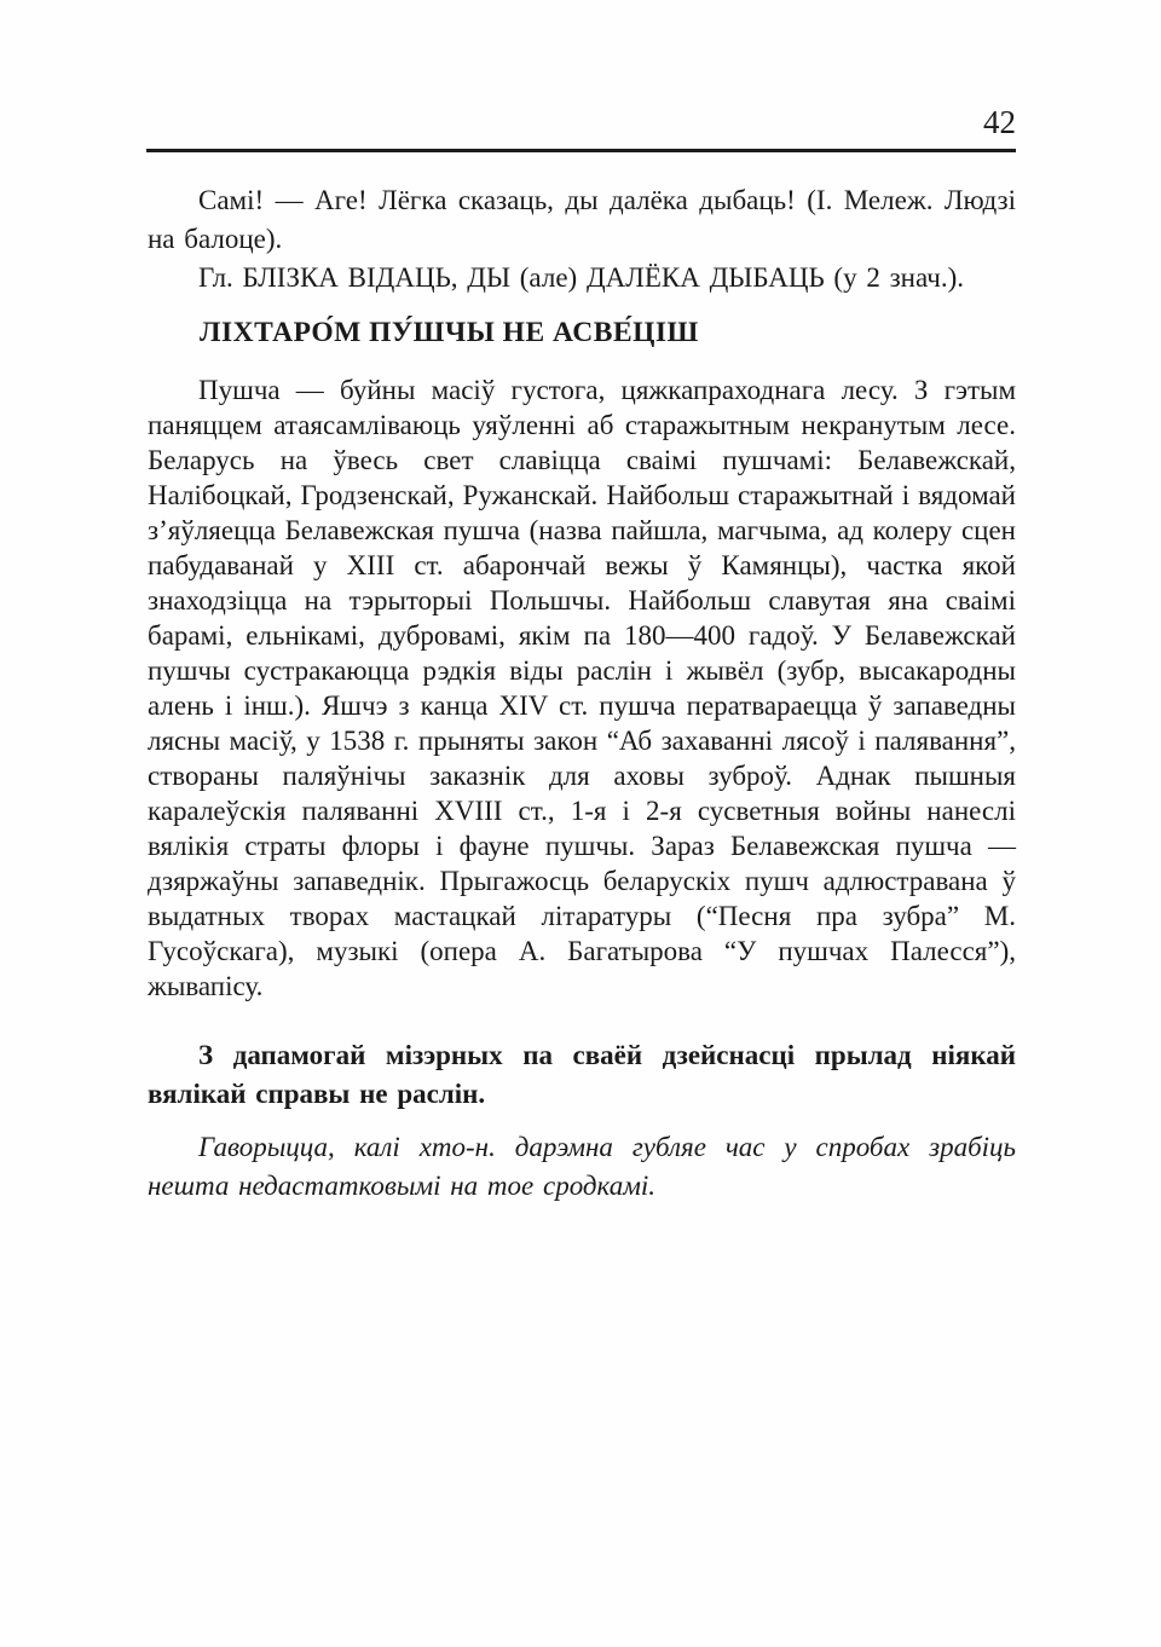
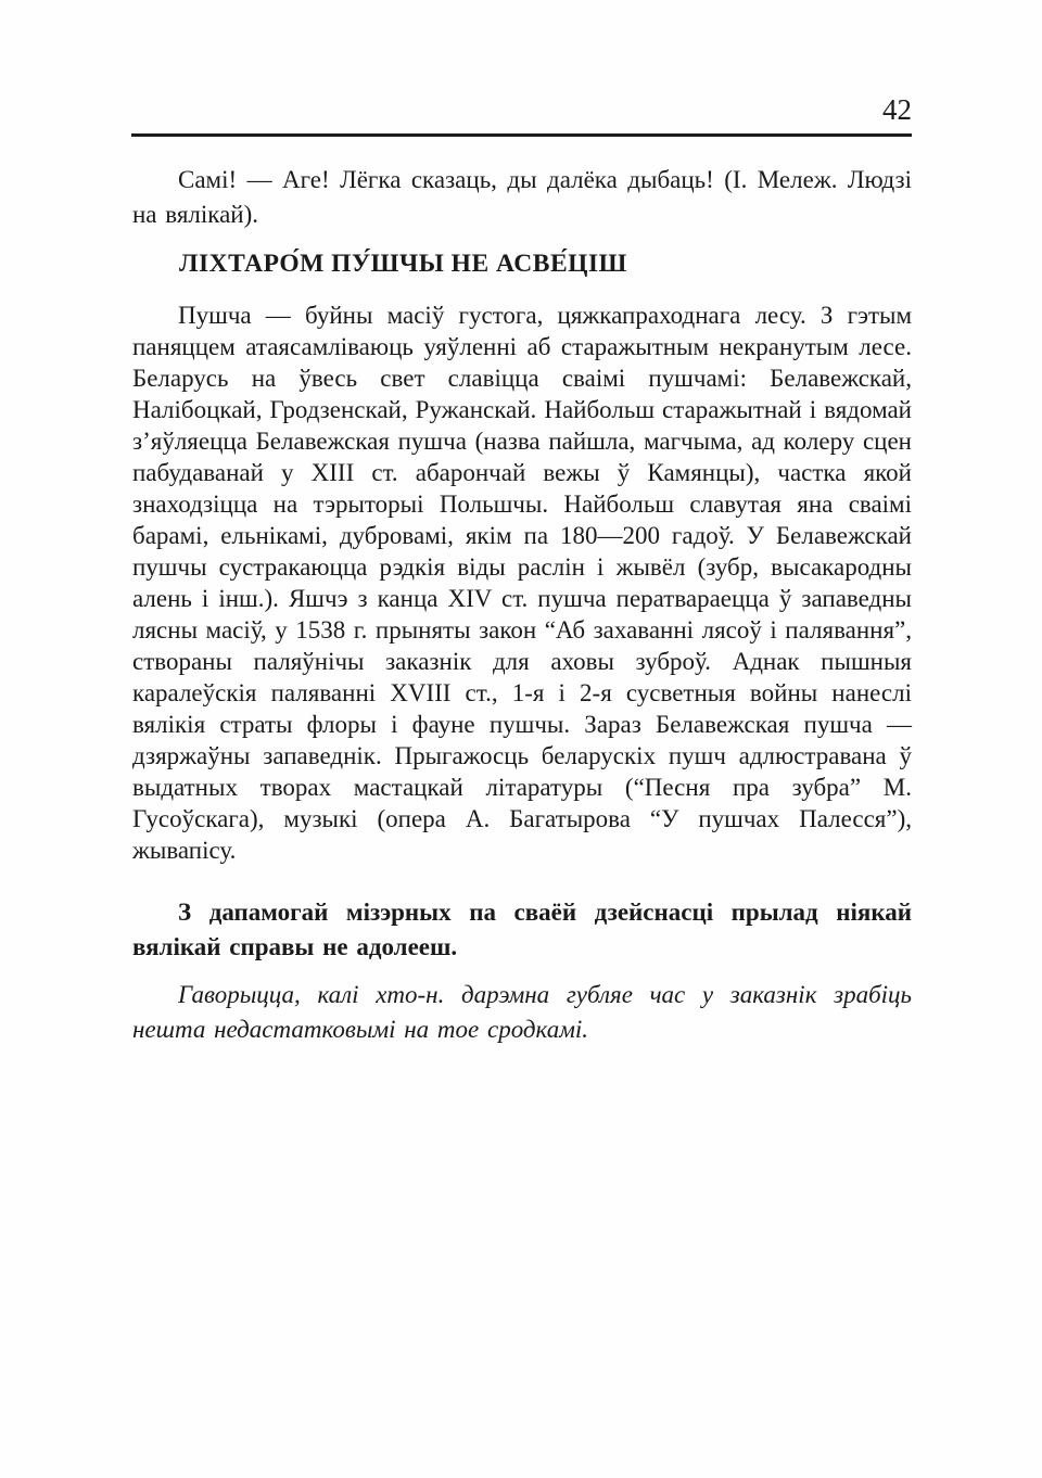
  42
- Самі! — Аге! Лёгка сказаць, ды далёка дыбаць! (І. Мележ. Людзі на балоце).
+ Самі! — Аге! Лёгка сказаць, ды далёка дыбаць! (І. Мележ. Людзі на вялікай).
- Гл. БЛІЗКА ВІДАЦЬ, ДЫ (але) ДАЛЁКА ДЫБАЦЬ (у 2 знач.).
  ЛІХТАРО́М ПУ́ШЧЫ НЕ АСВЕ́ЦІШ
- Пушча — буйны масіў густога, цяжкапраходнага лесу. З гэтым паняццем атаясамліваюць уяўленні аб старажытным некранутым лесе. Беларусь на ўвесь свет славіцца сваімі пушчамі: Белавежскай, Налібоцкай, Гродзенскай, Ружанскай. Найбольш старажытнай і вядомай з’яўляецца Белавежская пушча (назва пайшла, магчыма, ад колеру сцен пабудаванай у XIII ст. абарончай вежы ў Камянцы), частка якой знаходзіцца на тэрыторыі Польшчы. Найбольш славутая яна сваімі барамі, ельнікамі, дубровамі, якім па 180—400 гадоў. У Белавежскай пушчы сустракаюцца рэдкія віды раслін і жывёл (зубр, высакародны алень і інш.). Яшчэ з канца XIV ст. пушча ператвараецца ў запаведны лясны масіў, у 1538 г. прыняты закон “Аб захаванні лясоў і палявання”, створаны паляўнічы заказнік для аховы зуброў. Аднак пышныя каралеўскія паляванні XVIII ст., 1-я і 2-я сусветныя войны нанеслі вялікія страты флоры і фауне пушчы. Зараз Белавежская пушча — дзяржаўны запаведнік. Прыгажосць беларускіх пушч адлюстравана ў выдатных творах мастацкай літаратуры (“Песня пра зубра” М. Гусоўскага), музыкі (опера А. Багатырова “У пушчах Палесся”), жывапісу.
+ Пушча — буйны масіў густога, цяжкапраходнага лесу. З гэтым паняццем атаясамліваюць уяўленні аб старажытным некранутым лесе. Беларусь на ўвесь свет славіцца сваімі пушчамі: Белавежскай, Налібоцкай, Гродзенскай, Ружанскай. Найбольш старажытнай і вядомай з’яўляецца Белавежская пушча (назва пайшла, магчыма, ад колеру сцен пабудаванай у XIII ст. абарончай вежы ў Камянцы), частка якой знаходзіцца на тэрыторыі Польшчы. Найбольш славутая яна сваімі барамі, ельнікамі, дубровамі, якім па 180—200 гадоў. У Белавежскай пушчы сустракаюцца рэдкія віды раслін і жывёл (зубр, высакародны алень і інш.). Яшчэ з канца XIV ст. пушча ператвараецца ў запаведны лясны масіў, у 1538 г. прыняты закон “Аб захаванні лясоў і палявання”, створаны паляўнічы заказнік для аховы зуброў. Аднак пышныя каралеўскія паляванні XVIII ст., 1-я і 2-я сусветныя войны нанеслі вялікія страты флоры і фауне пушчы. Зараз Белавежская пушча — дзяржаўны запаведнік. Прыгажосць беларускіх пушч адлюстравана ў выдатных творах мастацкай літаратуры (“Песня пра зубра” М. Гусоўскага), музыкі (опера А. Багатырова “У пушчах Палесся”), жывапісу.
- З дапамогай мізэрных па сваёй дзейснасці прылад ніякай вялікай справы не раслін.
+ З дапамогай мізэрных па сваёй дзейснасці прылад ніякай вялікай справы не адолееш.
- Гаворыцца, калі хто-н. дарэмна губляе час у спробах зрабіць нешта недастатковымі на тое сродкамі.
+ Гаворыцца, калі хто-н. дарэмна губляе час у заказнік зрабіць нешта недастатковымі на тое сродкамі.
